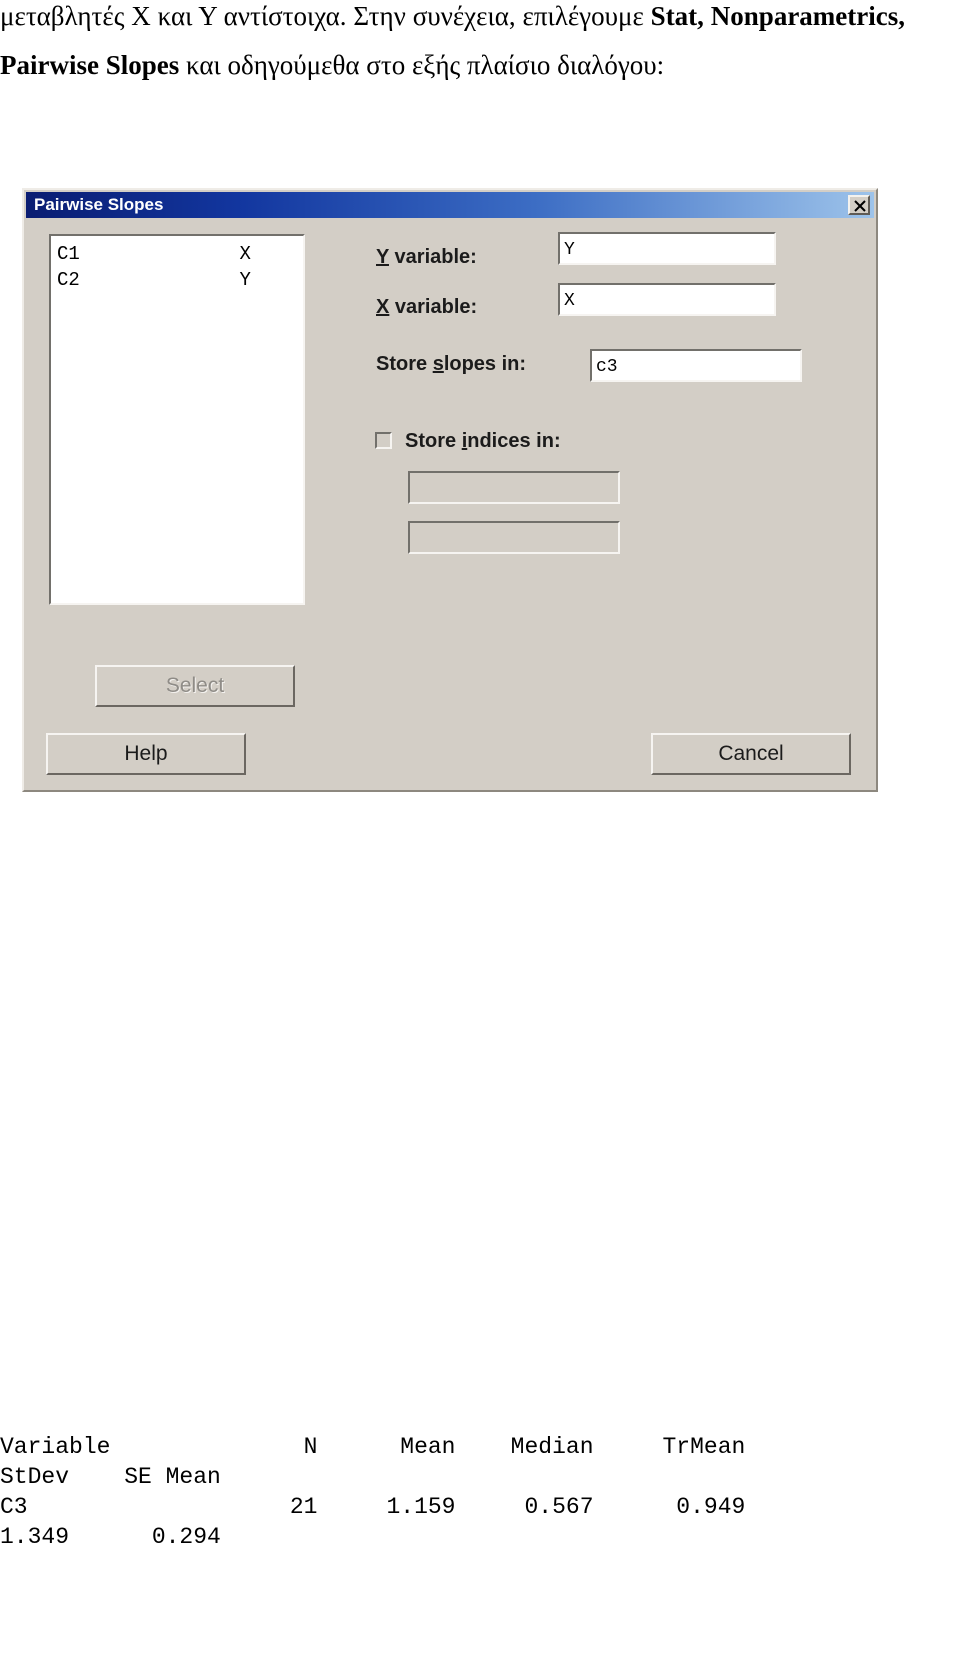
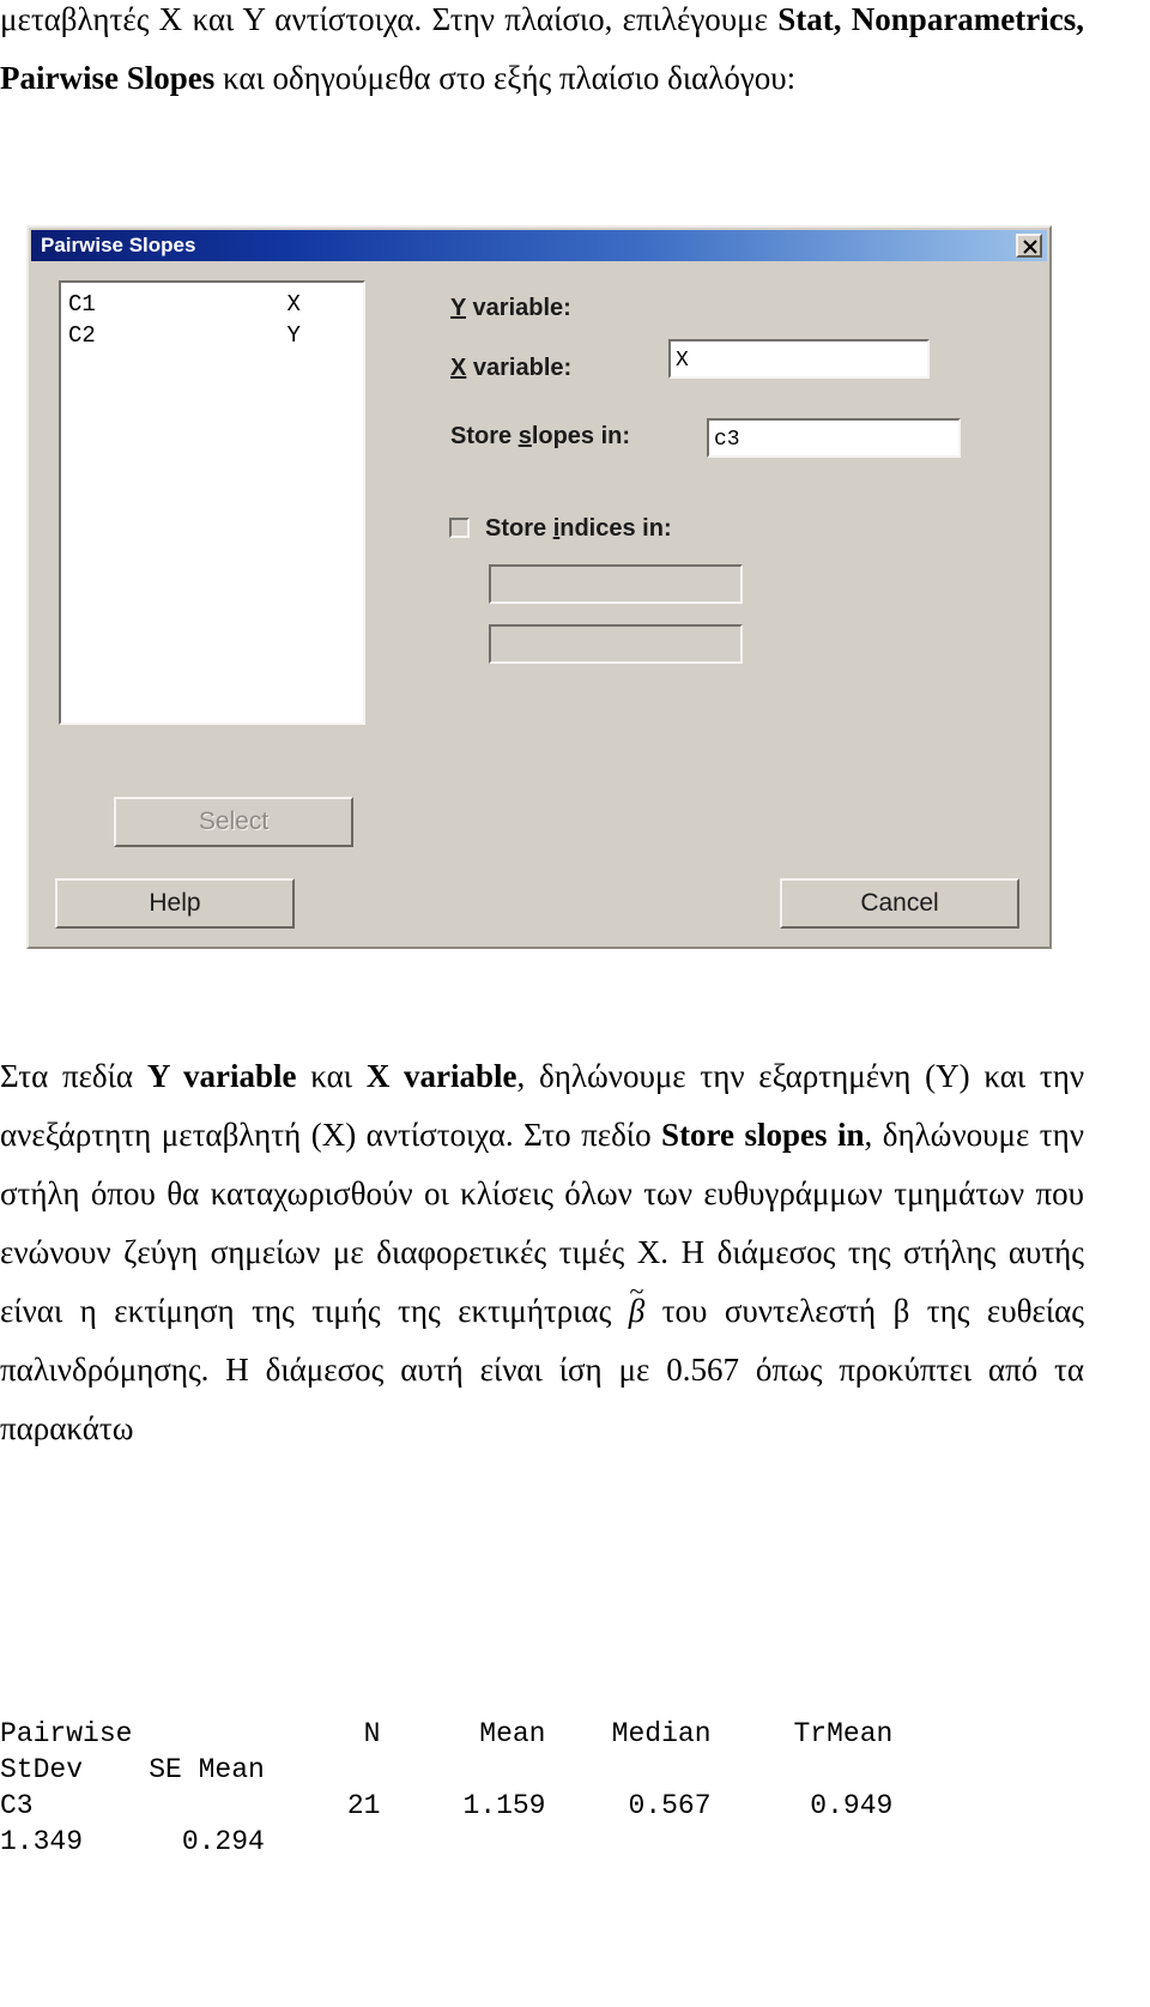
- μεταβλητές Χ και Υ αντίστοιχα. Στην συνέχεια, επιλέγουμε Stat, Nonparametrics, Pairwise Slopes και οδηγούμεθα στο εξής πλαίσιο διαλόγου:
+ μεταβλητές Χ και Υ αντίστοιχα. Στην πλαίσιο, επιλέγουμε Stat, Nonparametrics, Pairwise Slopes και οδηγούμεθα στο εξής πλαίσιο διαλόγου:
  Pairwise Slopes
  C1 X
  C2 Y
  Y variable:
- Y
  X variable:
  X
  Store slopes in:
  c3
  Store indices in:
  Select
  Help
  Cancel
+ Στα πεδία Y variable και X variable, δηλώνουμε την εξαρτημένη (Υ) και την ανεξάρτητη μεταβλητή (Χ) αντίστοιχα. Στο πεδίο Store slopes in, δηλώνουμε την στήλη όπου θα καταχωρισθούν οι κλίσεις όλων των ευθυγράμμων τμημάτων που ενώνουν ζεύγη σημείων με διαφορετικές τιμές Χ. Η διάμεσος της στήλης αυτής είναι η εκτίμηση της τιμής της εκτιμήτριας
+ ~
+ β του συντελεστή β της ευθείας παλινδρόμησης. Η διάμεσος αυτή είναι ίση με 0.567 όπως προκύπτει από τα παρακάτω
- Variable N Mean Median TrMean StDev SE Mean C3 21 1.159 0.567 0.949 1.349 0.294
+ Pairwise N Mean Median TrMean StDev SE Mean C3 21 1.159 0.567 0.949 1.349 0.294
